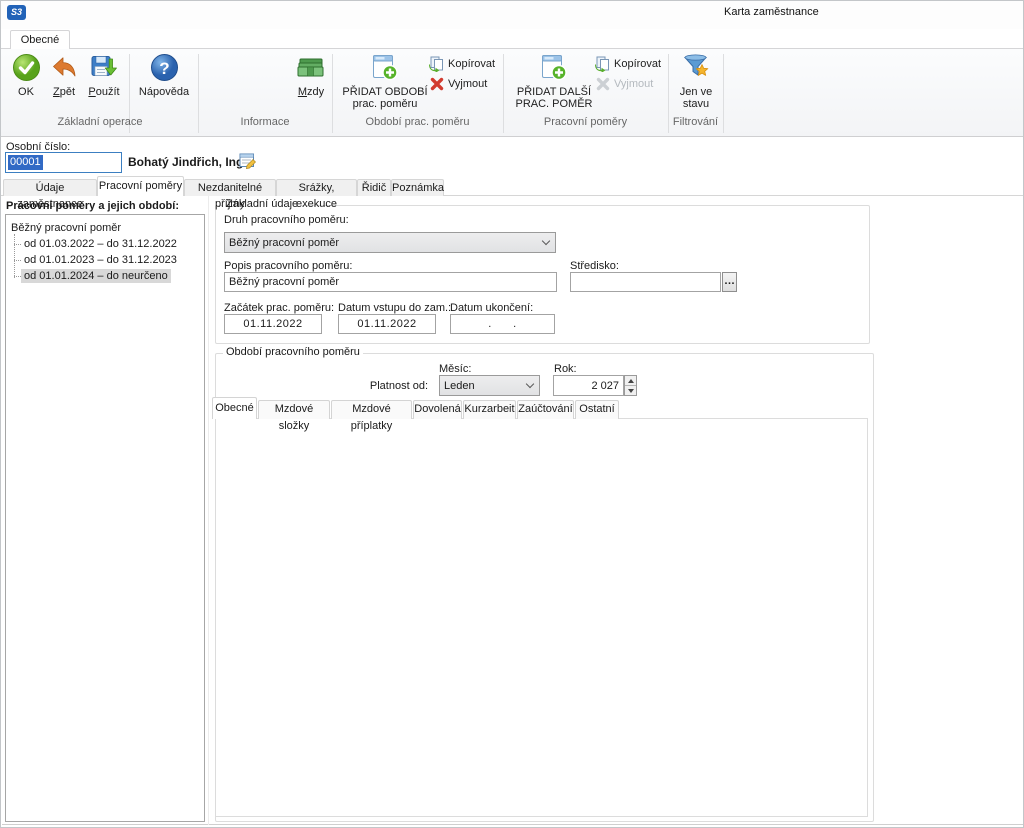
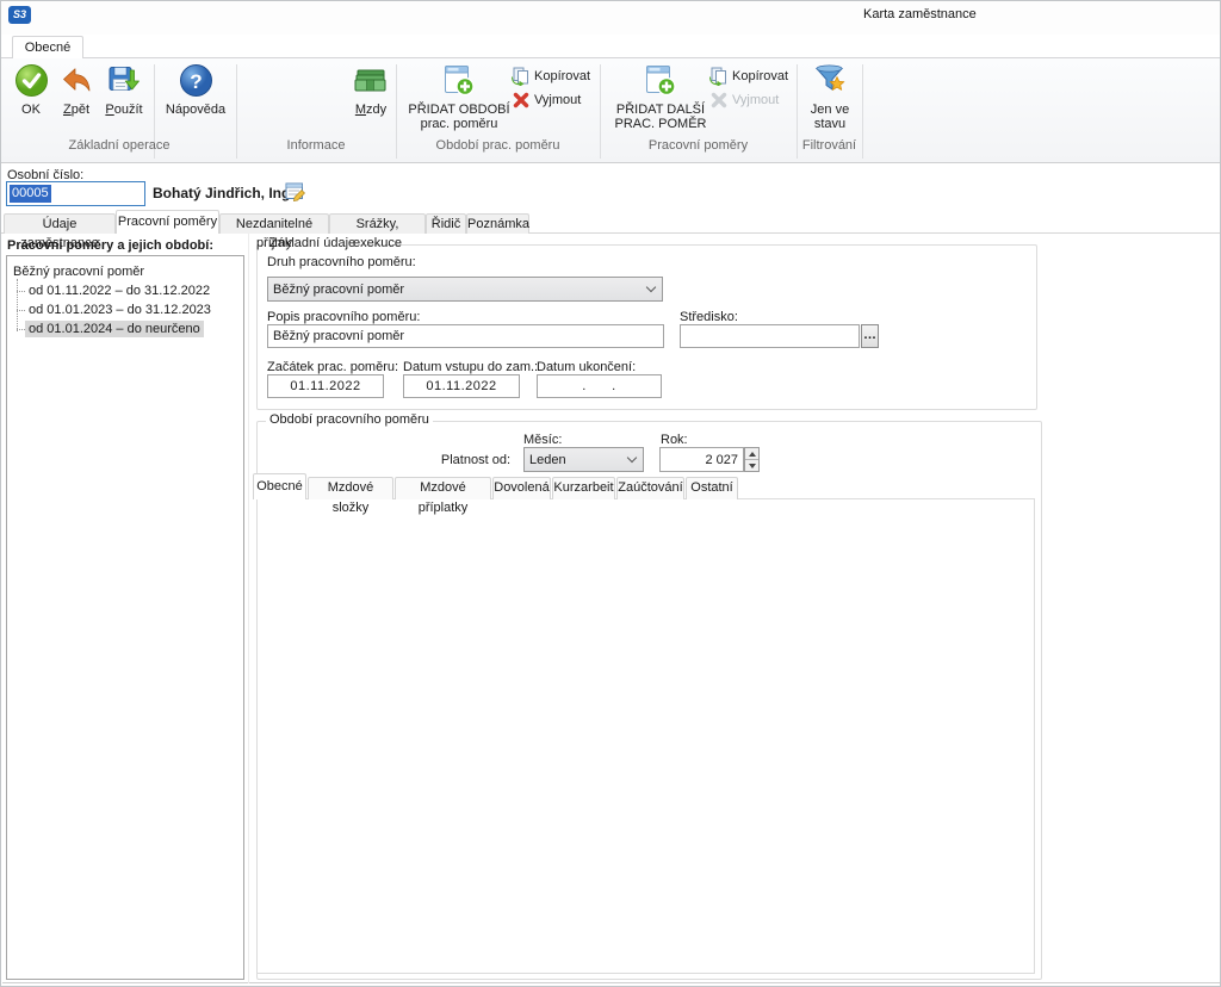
  S3
  Karta zaměstnance
  Obecné
  OK
  Zpět
  Použít
  ?
  Nápověda
  Mzdy
  PŘIDAT OBDOBÍ
  prac. poměru
  Kopírovat
  Vyjmout
  PŘIDAT DALŠÍ
  PRAC. POMĚR
  Kopírovat
  Vyjmout
  Jen ve
  stavu
  Základní operace
  Informace
  Období prac. poměru
  Pracovní poměry
  Filtrování
  Osobní číslo:
- 00001
+ 00005
  Bohatý Jindřich, In
  Údaje zaměstnance
  Pracovní poměry
  Nezdanitelné příjmy
  Srážky, exekuce
  Řidič
  Poznámka
  Běžný pracovní poměr
- od 01.03.2022 – do 31.12.2022
+ od 01.11.2022 – do 31.12.2022
  od 01.01.2023 – do 31.12.2023
  od 01.01.2024 – do neurčeno
  Druh pracovního poměru:
  Běžný pracovní poměr
  Popis pracovního poměru:
  Běžný pracovní poměr
  Středisko:
  …
  Začátek prac. poměru:
  01.11.2022
  Datum vstupu do zam.:
  01.11.2022
  Datum ukončení:
  . .
  Období pracovního poměru
  Platnost od:
  Měsíc:
  Leden
  Rok:
  2 027
  Obecné
  Mzdové složky
  Mzdové příplatky
  Dovolená
  Kurzarbeit
  Zaúčtování
  Ostatní
